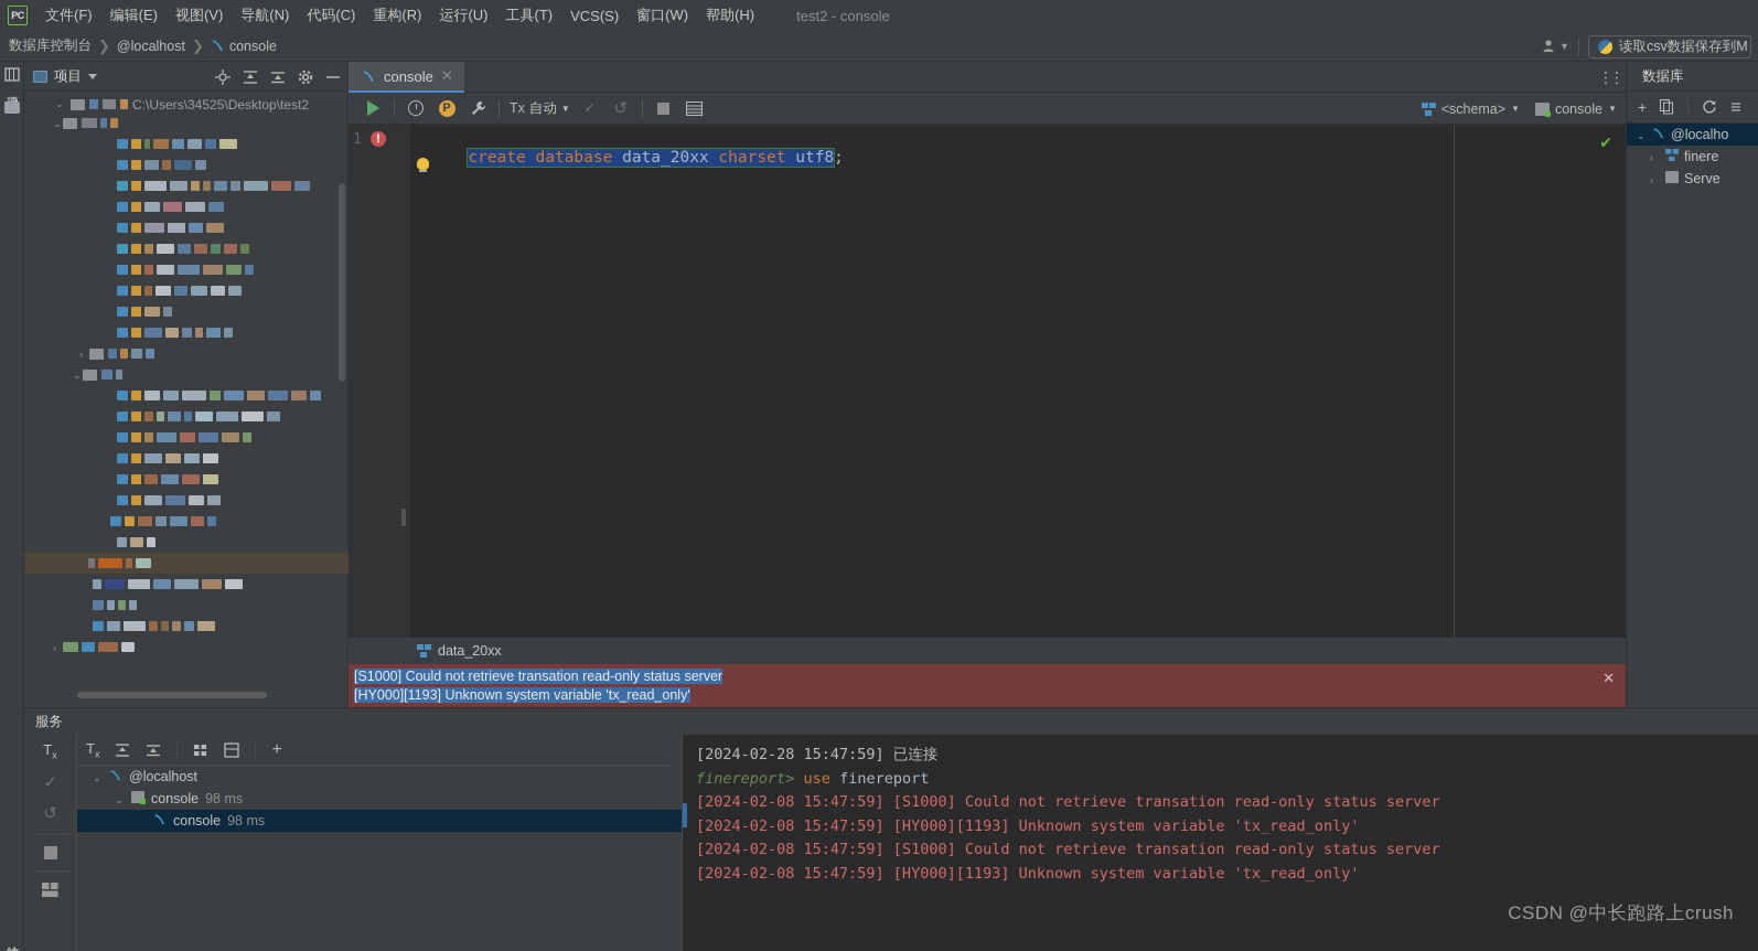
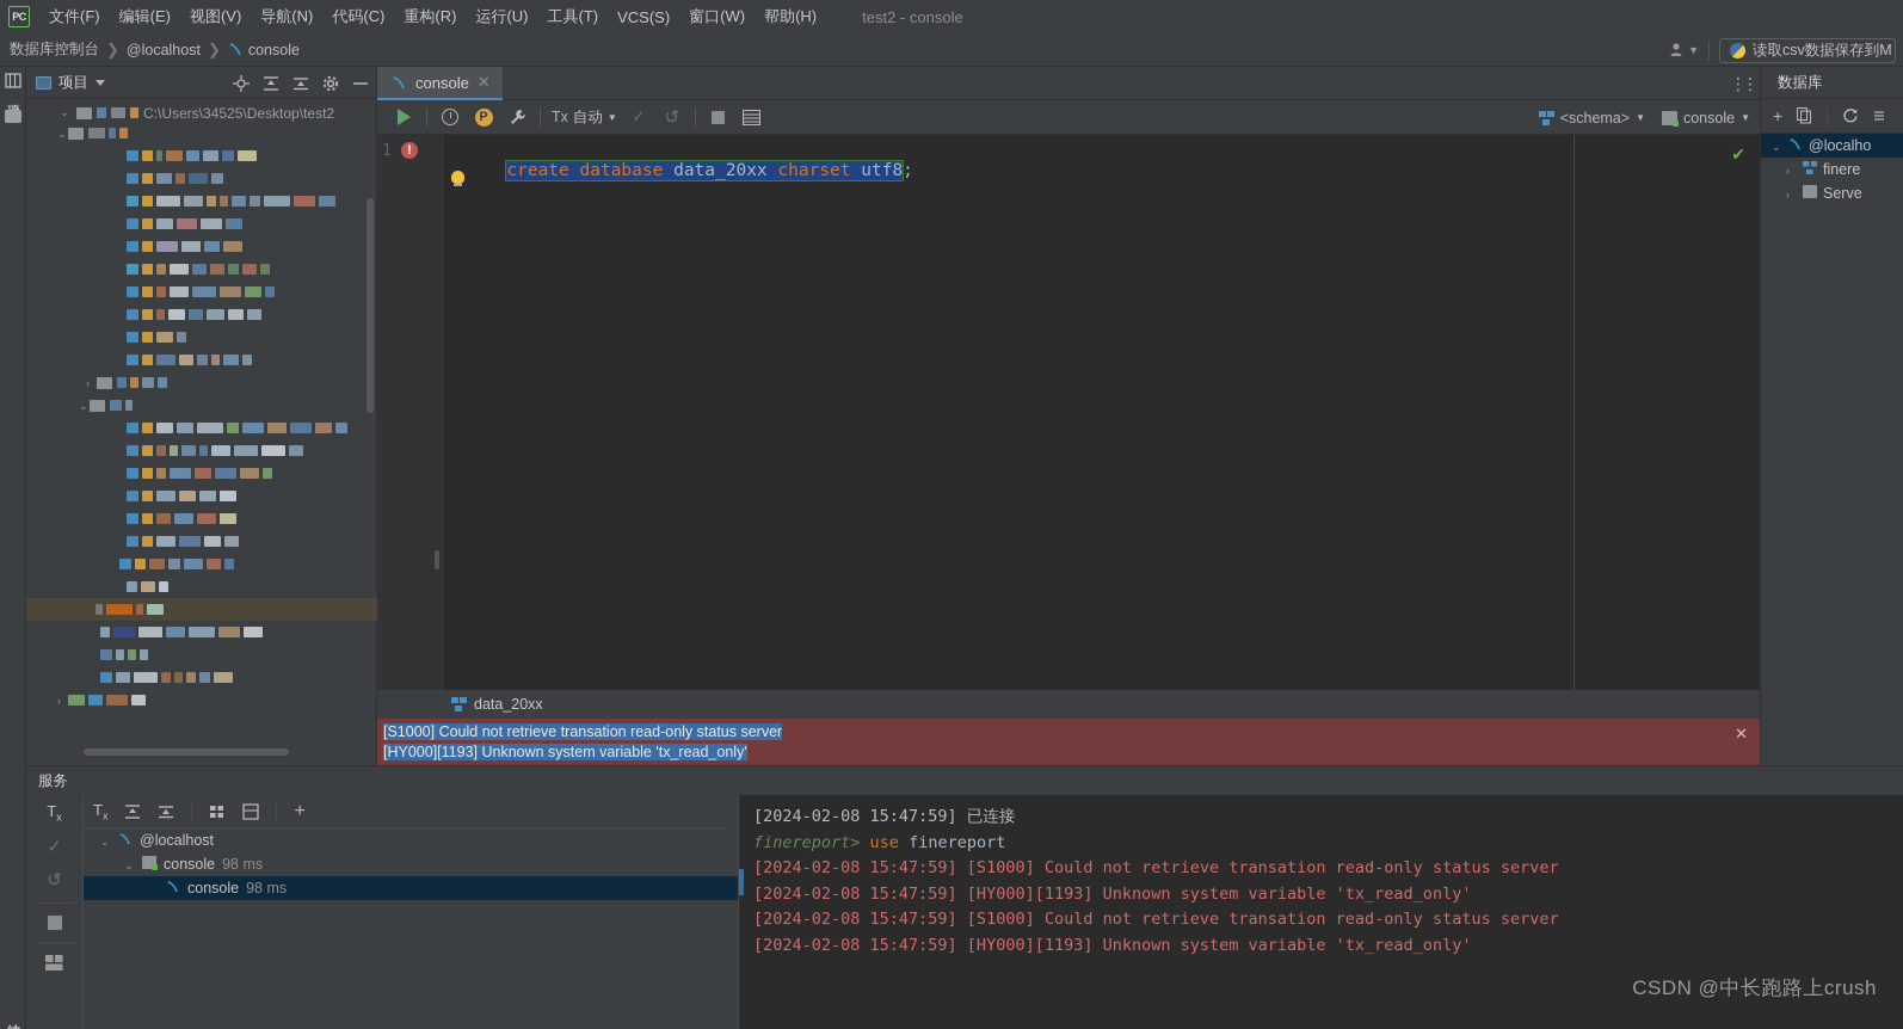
  PC
  文件(F)
  编辑(E)
  视图(V)
  导航(N)
  代码(C)
  重构(R)
  运行(U)
  工具(T)
  VCS(S)
  窗口(W)
  帮助(H)
  test2 - console
  数据库控制台
  ❯
  @localhost
  ❯
  console
  ▼
  读取csv数据保存到M
  项目
  ⌄
  C:\Users\34525\Desktop\test2
  ⌄
  ›
  ⌄
  ›
  console
  ✕
  ⋮
  P
  Tx
  自动
  ▼
  ✓
  ↺
  <schema>
  ▼
  console
  ▼
  1
  !
  create database data_20xx charset utf8;
  ✔
  data_20xx
  [S1000] Could not retrieve transation read-only status server
  [HY000][1193] Unknown system variable 'tx_read_only'
  ✕
  服务
  Tx
  ✓
  ↺
  Tx
  +
  ⌄
  @localhost
  ⌄
  console
  98 ms
  console
  98 ms
- [2024-02-28 15:47:59] 已连接
+ [2024-02-08 15:47:59] 已连接
  finereport> use finereport
  [2024-02-08 15:47:59] [S1000] Could not retrieve transation read-only status server
  [2024-02-08 15:47:59] [HY000][1193] Unknown system variable 'tx_read_only'
  [2024-02-08 15:47:59] [S1000] Could not retrieve transation read-only status server
  [2024-02-08 15:47:59] [HY000][1193] Unknown system variable 'tx_read_only'
  ⋮
  数据库
  +
  ⌄
  @localho
  ›
  finere
  ›
  Serve
  CSDN @中长跑路上crush
